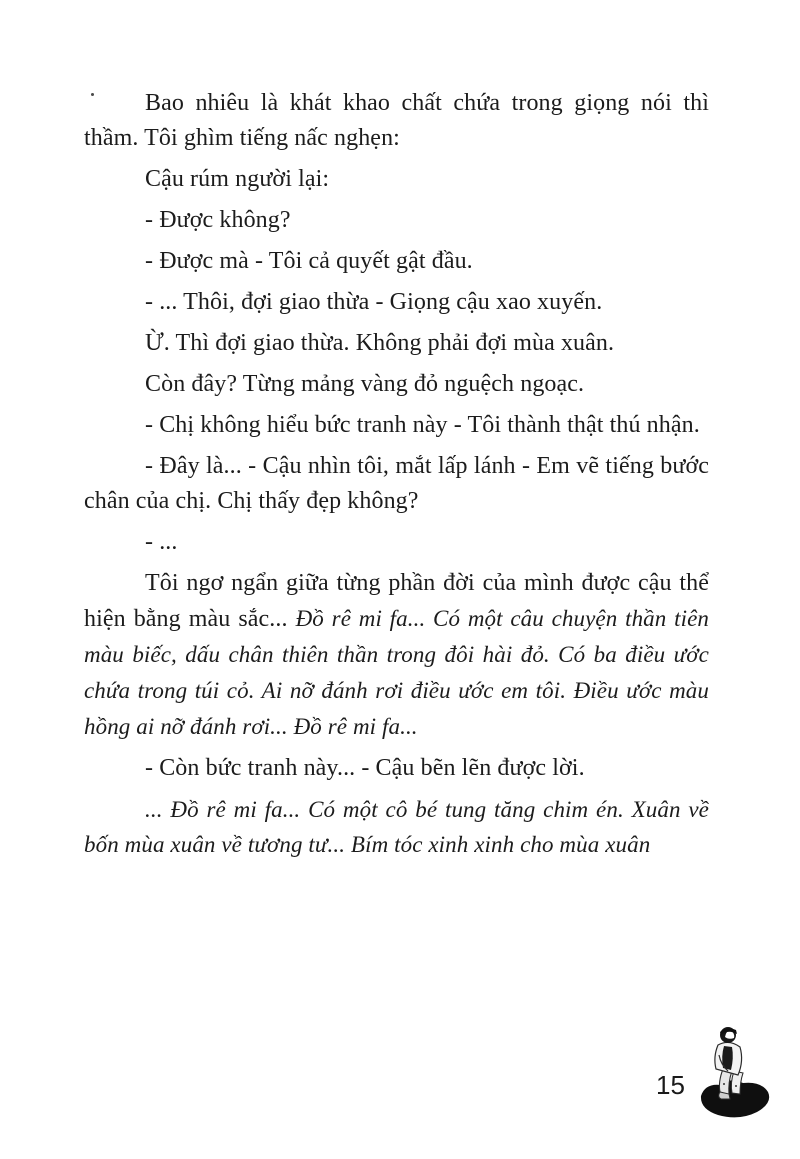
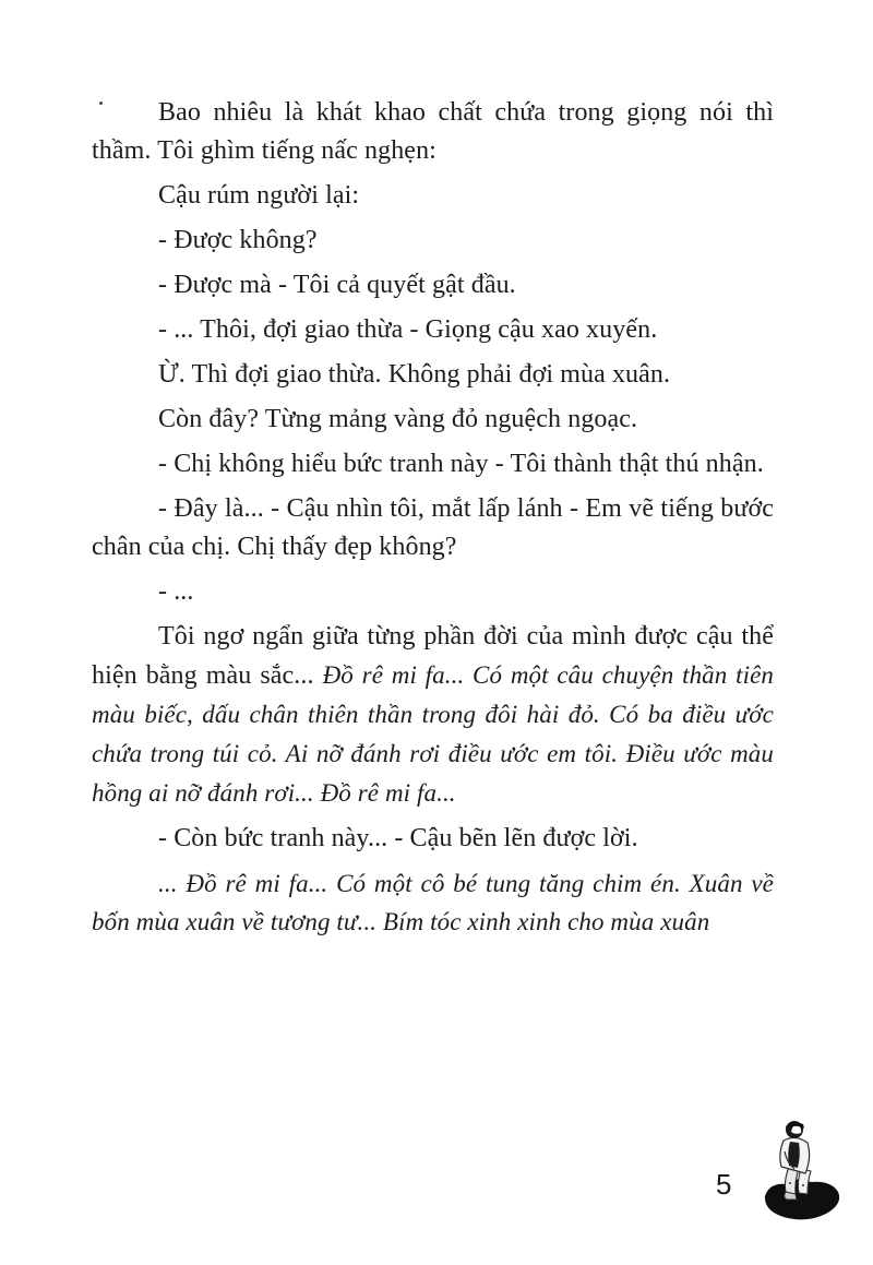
  Bao nhiêu là khát khao chất chứa trong giọng nói thì thầm. Tôi ghìm tiếng nấc nghẹn:
  Cậu rúm người lại:
  - Được không?
  - Được mà - Tôi cả quyết gật đầu.
  - ... Thôi, đợi giao thừa - Giọng cậu xao xuyến.
  Ừ. Thì đợi giao thừa. Không phải đợi mùa xuân.
  Còn đây? Từng mảng vàng đỏ nguệch ngoạc.
  - Chị không hiểu bức tranh này - Tôi thành thật thú nhận.
  - Đây là... - Cậu nhìn tôi, mắt lấp lánh - Em vẽ tiếng bước chân của chị. Chị thấy đẹp không?
  - ...
  Tôi ngơ ngẩn giữa từng phần đời của mình được cậu thể hiện bằng màu sắc... Đồ rê mi fa... Có một câu chuyện thần tiên màu biếc, dấu chân thiên thần trong đôi hài đỏ. Có ba điều ước chứa trong túi cỏ. Ai nỡ đánh rơi điều ước em tôi. Điều ước màu hồng ai nỡ đánh rơi... Đồ rê mi fa...
  - Còn bức tranh này... - Cậu bẽn lẽn được lời.
  ... Đồ rê mi fa... Có một cô bé tung tăng chim én. Xuân về bốn mùa xuân về tương tư... Bím tóc xinh xinh cho mùa xuân
- 15
+ 5
